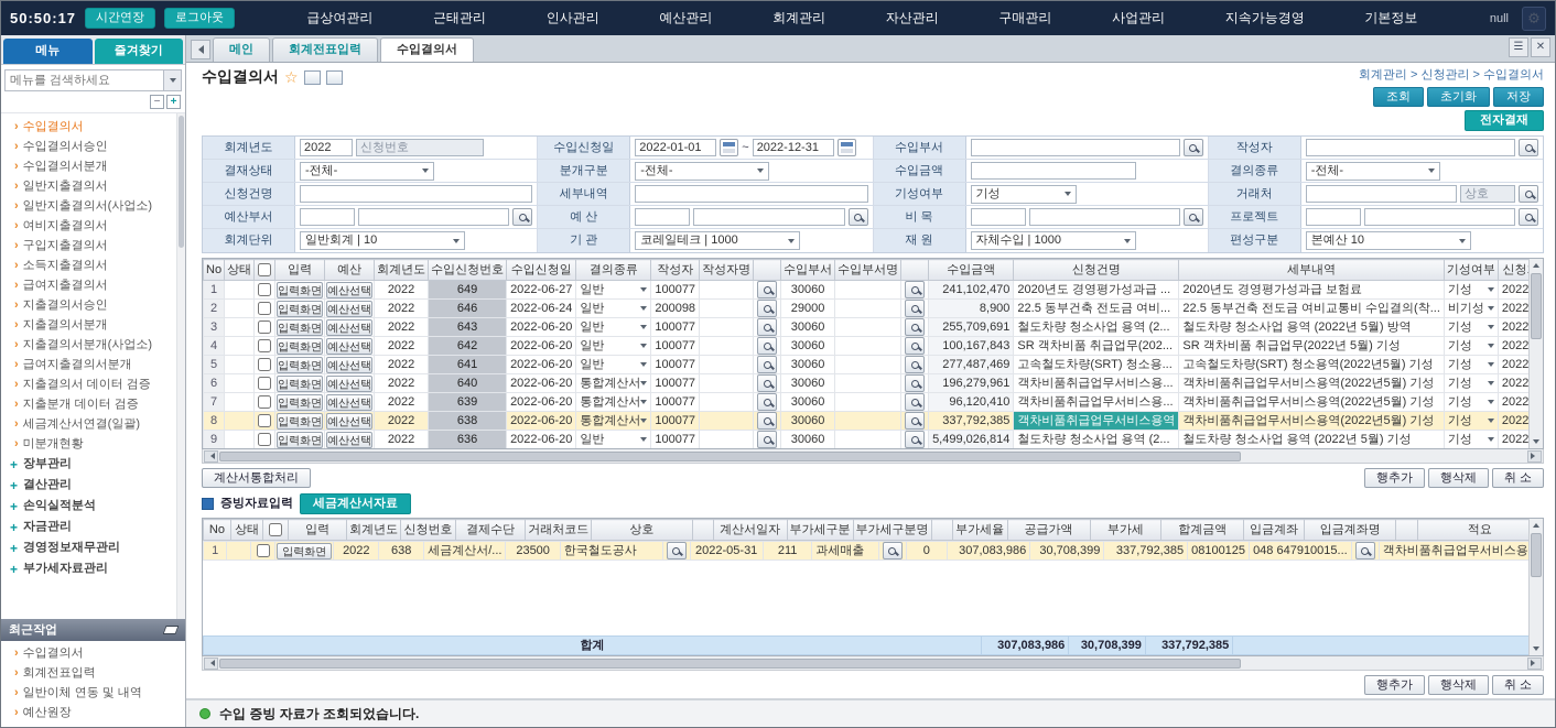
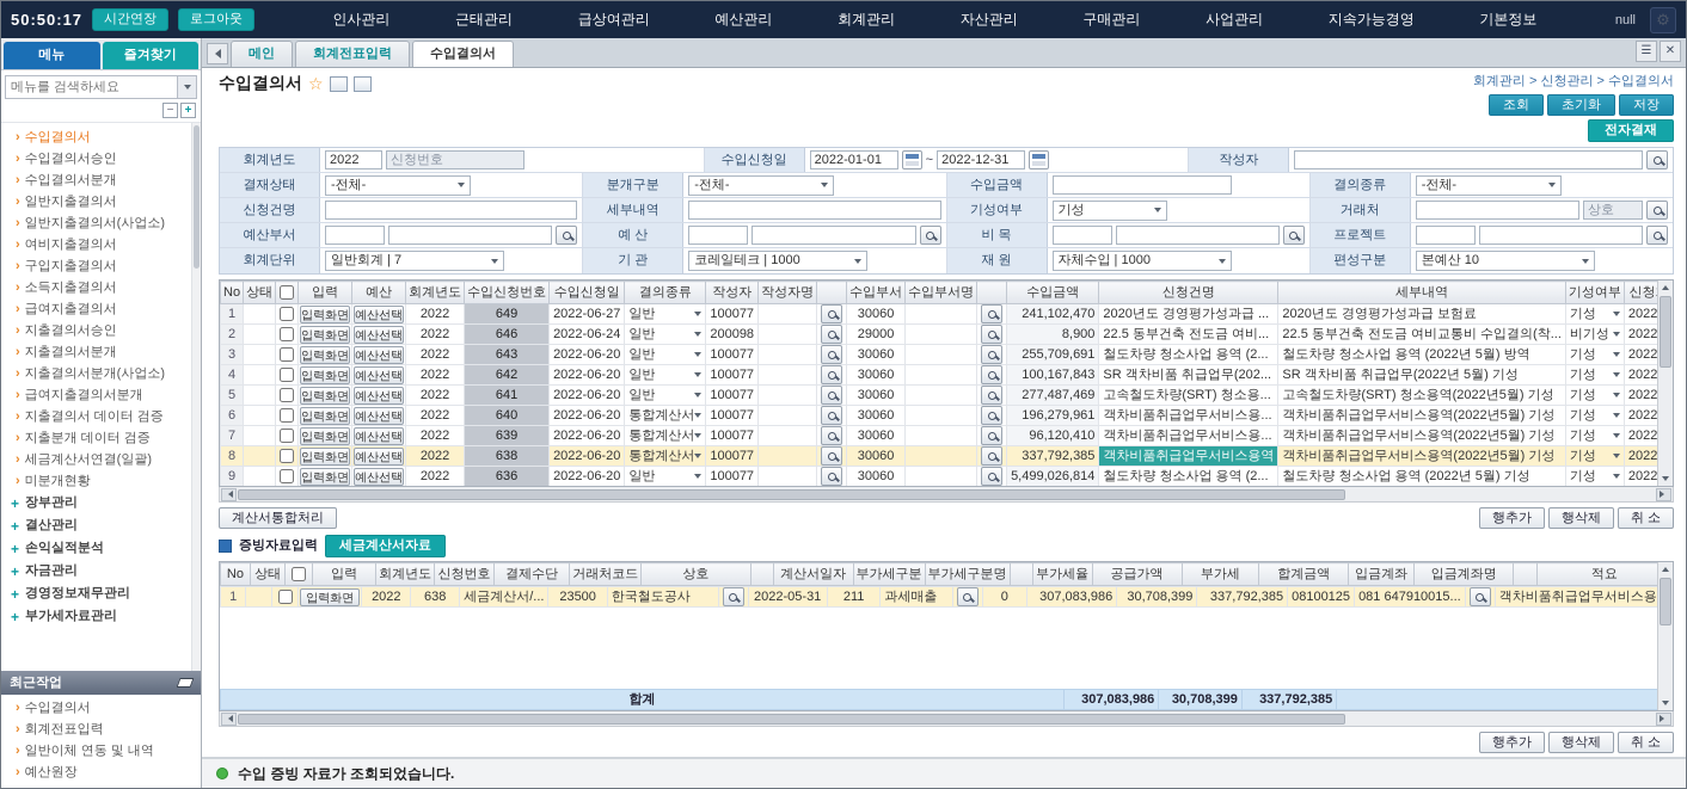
  50:50:17
  시간연장
  로그아웃
- 급상여관리
+ 인사관리
  근태관리
- 인사관리
+ 급상여관리
  예산관리
  회계관리
  자산관리
  구매관리
  사업관리
  지속가능경영
  기본정보
  null
  ⚙
  메뉴
  즐겨찾기
  메뉴를 검색하세요
  −
  +
  ›
  수입결의서
  ›
  수입결의서승인
  ›
  수입결의서분개
  ›
  일반지출결의서
  ›
  일반지출결의서(사업소)
  ›
  여비지출결의서
  ›
  구입지출결의서
  ›
  소득지출결의서
  ›
  급여지출결의서
  ›
  지출결의서승인
  ›
  지출결의서분개
  ›
  지출결의서분개(사업소)
  ›
  급여지출결의서분개
  ›
  지출결의서 데이터 검증
  ›
  지출분개 데이터 검증
  ›
  세금계산서연결(일괄)
  ›
  미분개현황
  +
  장부관리
  +
  결산관리
  +
  손익실적분석
  +
  자금관리
  +
  경영정보재무관리
  +
  부가세자료관리
  최근작업
  ›
  수입결의서
  ›
  회계전표입력
  ›
  일반이체 연동 및 내역
  ›
  예산원장
  메인
  회계전표입력
  수입결의서
  ☰
  ✕
  수입결의서
  ☆
  회계관리 > 신청관리 > 수입결의서
  조회
  초기화
  저장
  전자결재
  회계년도
  2022
  신청번호
  수입신청일
  2022-01-01
  ~
  2022-12-31
- 수입부서
  작성자
  결재상태
  -전체-
  분개구분
  -전체-
  수입금액
  결의종류
  -전체-
  신청건명
  세부내역
  기성여부
  기성
  거래처
  상호
  예산부서
  예 산
  비 목
  프로젝트
  회계단위
- 일반회계 | 10
+ 일반회계 | 7
  기 관
  코레일테크 | 1000
  재 원
  자체수입 | 1000
  편성구분
  본예산 10
  No	상태		입력	예산	회계년도	수입신청번호	수입신청일	결의종류	작성자	작성자명		수입부서	수입부서명		수입금액	신청건명	세부내역	기성여부	신청
  1			입력화면	예산선택	2022	649	2022-06-27	일반	100077			30060			241,102,470	2020년도 경영평가성과급 ...	2020년도 경영평가성과급 보험료	기성	20226
  2			입력화면	예산선택	2022	646	2022-06-24	일반	200098			29000			8,900	22.5 동부건축 전도금 여비...	22.5 동부건축 전도금 여비교통비 수입결의(착...	비기성	20225
  3			입력화면	예산선택	2022	643	2022-06-20	일반	100077			30060			255,709,691	철도차량 청소사업 용역 (2...	철도차량 청소사업 용역 (2022년 5월) 방역	기성	20226
  4			입력화면	예산선택	2022	642	2022-06-20	일반	100077			30060			100,167,843	SR 객차비품 취급업무(202...	SR 객차비품 취급업무(2022년 5월) 기성	기성	20226
  5			입력화면	예산선택	2022	641	2022-06-20	일반	100077			30060			277,487,469	고속철도차량(SRT) 청소용...	고속철도차량(SRT) 청소용역(2022년5월) 기성	기성	20226
  6			입력화면	예산선택	2022	640	2022-06-20	통합계산서	100077			30060			196,279,961	객차비품취급업무서비스용...	객차비품취급업무서비스용역(2022년5월) 기성	기성	20226
  7			입력화면	예산선택	2022	639	2022-06-20	통합계산서	100077			30060			96,120,410	객차비품취급업무서비스용...	객차비품취급업무서비스용역(2022년5월) 기성	기성	20226
  8			입력화면	예산선택	2022	638	2022-06-20	통합계산서	100077			30060			337,792,385	객차비품취급업무서비스용역	객차비품취급업무서비스용역(2022년5월) 기성	기성	20226
  9			입력화면	예산선택	2022	636	2022-06-20	일반	100077			30060			5,499,026,814	철도차량 청소사업 용역 (2...	철도차량 청소사업 용역 (2022년 5월) 기성	기성	20226
  계산서통합처리
  행추가
  행삭제
  취 소
  증빙자료입력
  세금계산서자료
  No	상태		입력	회계년도	신청번호	결제수단	거래처코드	상호		계산서일자	부가세구분	부가세구분명		부가세율	공급가액	부가세	합계금액	입금계좌	입금계좌명		적요
- 1			입력화면	2022	638	세금계산서/...	23500	한국철도공사		2022-05-31	211	과세매출		0	307,083,986	30,708,399	337,792,385	08100125	048 647910015...		객차비품취급업무서비스용
+ 1			입력화면	2022	638	세금계산서/...	23500	한국철도공사		2022-05-31	211	과세매출		0	307,083,986	30,708,399	337,792,385	08100125	081 647910015...		객차비품취급업무서비스용
  합계	307,083,986	30,708,399	337,792,385
  행추가
  행삭제
  취 소
  수입 증빙 자료가 조회되었습니다.
